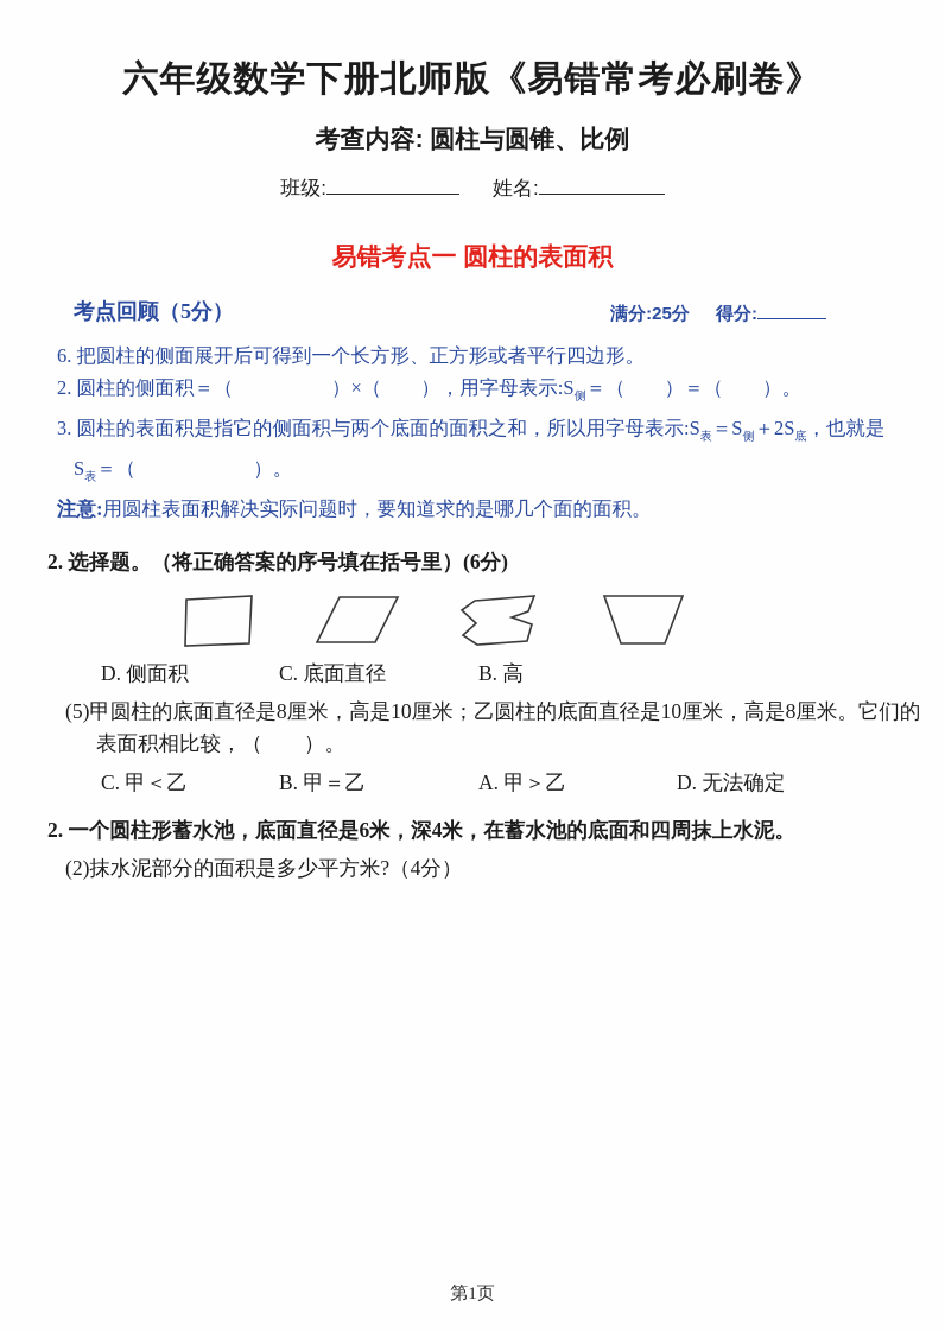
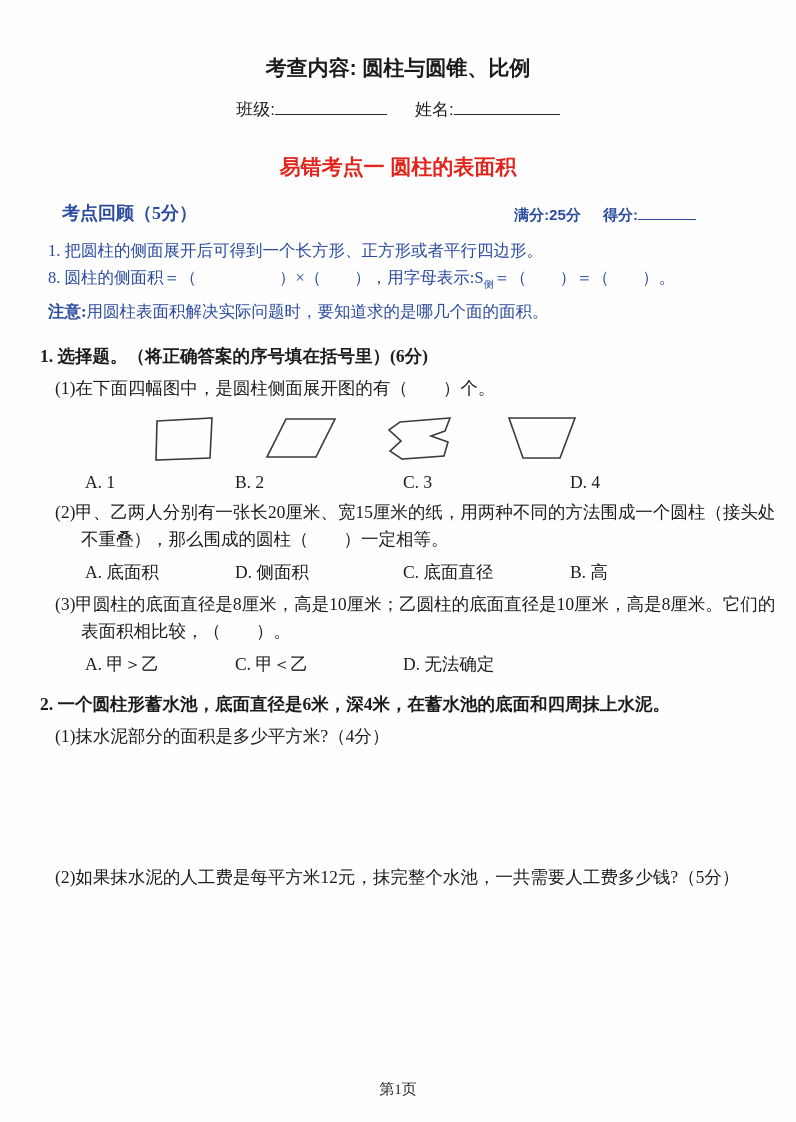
- 六年级数学下册北师版《易错常考必刷卷》
  考查内容: 圆柱与圆锥、比例
  班级: 姓名:
  易错考点一 圆柱的表面积
  考点回顾（5分）
  满分:25分 得分:
- 6. 把圆柱的侧面展开后可得到一个长方形、正方形或者平行四边形。
+ 1. 把圆柱的侧面展开后可得到一个长方形、正方形或者平行四边形。
- 2. 圆柱的侧面积＝（ ）×（ ），用字母表示:S侧＝（ ）＝（ ）。
+ 8. 圆柱的侧面积＝（ ）×（ ），用字母表示:S侧＝（ ）＝（ ）。
- 3. 圆柱的表面积是指它的侧面积与两个底面的面积之和，所以用字母表示:S表＝S侧＋2S底，也就是S表＝（ ）。
  注意:用圆柱表面积解决实际问题时，要知道求的是哪几个面的面积。
- 2. 选择题。（将正确答案的序号填在括号里）(6分)
+ 1. 选择题。（将正确答案的序号填在括号里）(6分)
+ (1)在下面四幅图中，是圆柱侧面展开图的有（ ）个。
+ A. 1
+ B. 2
+ C. 3
+ D. 4
+ (2)甲、乙两人分别有一张长20厘米、宽15厘米的纸，用两种不同的方法围成一个圆柱（接头处不重叠），那么围成的圆柱（ ）一定相等。
+ A. 底面积
  D. 侧面积
  C. 底面直径
  B. 高
- (5)甲圆柱的底面直径是8厘米，高是10厘米；乙圆柱的底面直径是10厘米，高是8厘米。它们的表面积相比较，（ ）。
+ (3)甲圆柱的底面直径是8厘米，高是10厘米；乙圆柱的底面直径是10厘米，高是8厘米。它们的表面积相比较，（ ）。
- C. 甲＜乙
+ A. 甲＞乙
- B. 甲＝乙
- A. 甲＞乙
+ C. 甲＜乙
  D. 无法确定
  2. 一个圆柱形蓄水池，底面直径是6米，深4米，在蓄水池的底面和四周抹上水泥。
- (2)抹水泥部分的面积是多少平方米?（4分）
+ (1)抹水泥部分的面积是多少平方米?（4分）
+ (2)如果抹水泥的人工费是每平方米12元，抹完整个水池，一共需要人工费多少钱?（5分）
  第1页
